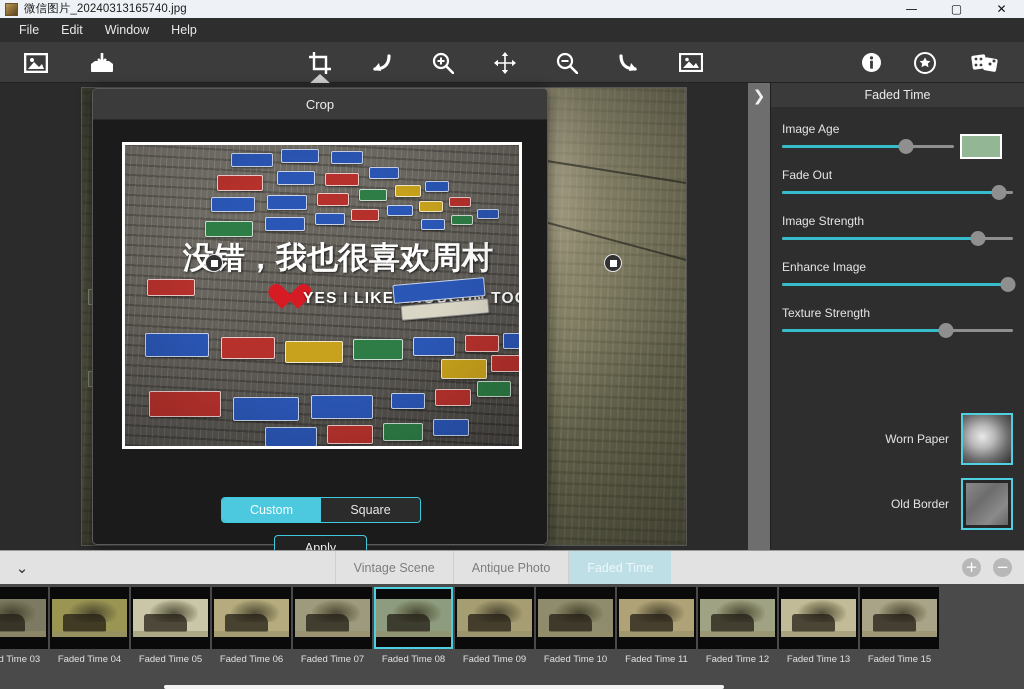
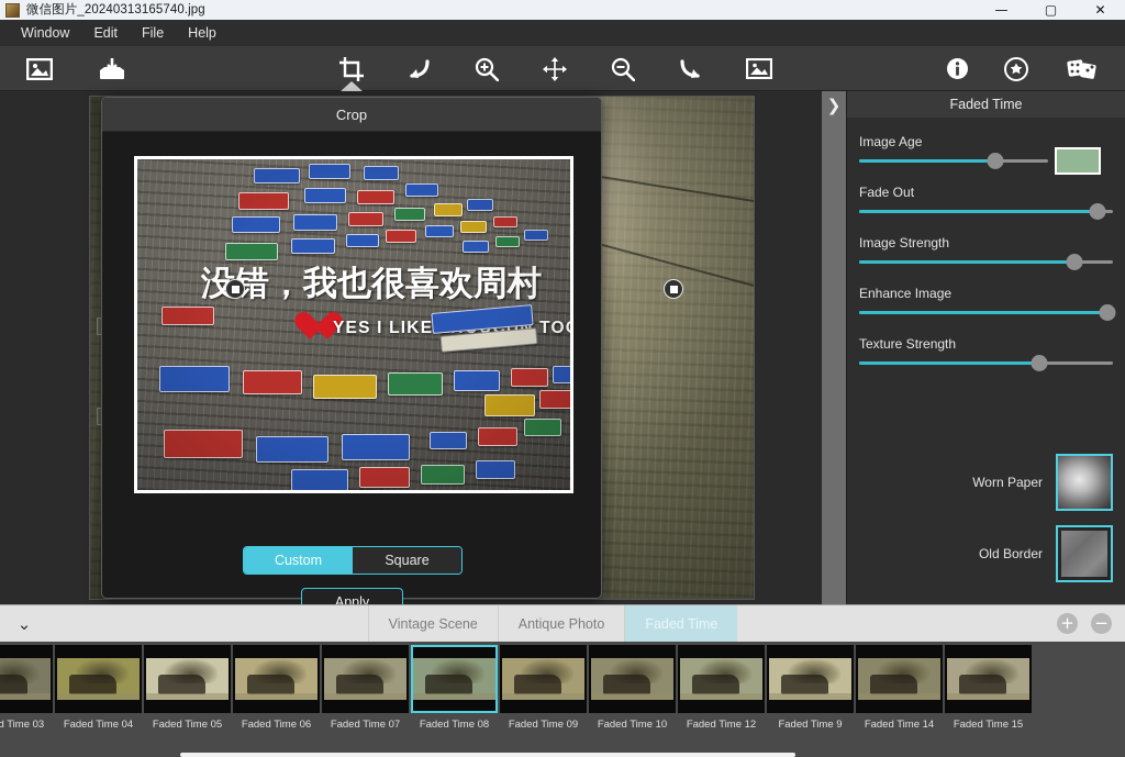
  微信图片_20240313165740.jpg
  —
  ▢
  ✕
- File
+ Window
  Edit
- Window
+ File
  Help
  ❯
  Crop
  没错，我也很喜欢周村
  Custom
  Square
  Apply
  Faded Time
  Image Age
  Fade Out
  Image Strength
  Enhance Image
  Texture Strength
  Worn Paper
  Old Border
  ⌄
  Vintage Scene
  Antique Photo
  Faded Time
  +
  −
  Faded Time 04
  Faded Time 05
  Faded Time 06
  Faded Time 07
  Faded Time 08
  Faded Time 09
  Faded Time 10
- Faded Time 11
  Faded Time 12
- Faded Time 13
+ Faded Time 9
+ Faded Time 14
  Faded Time 15
